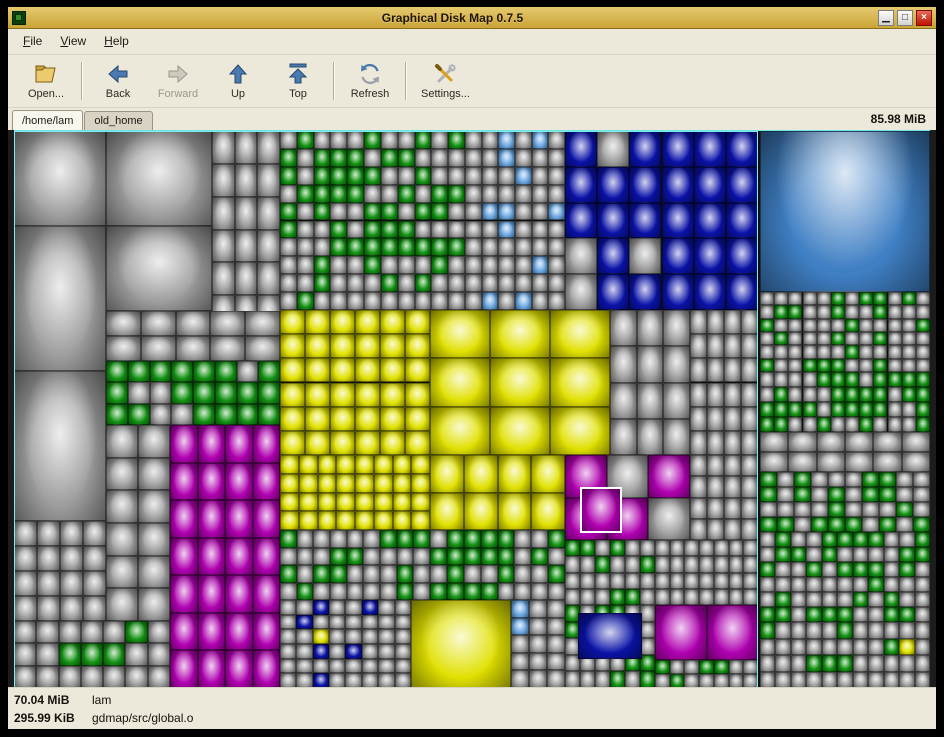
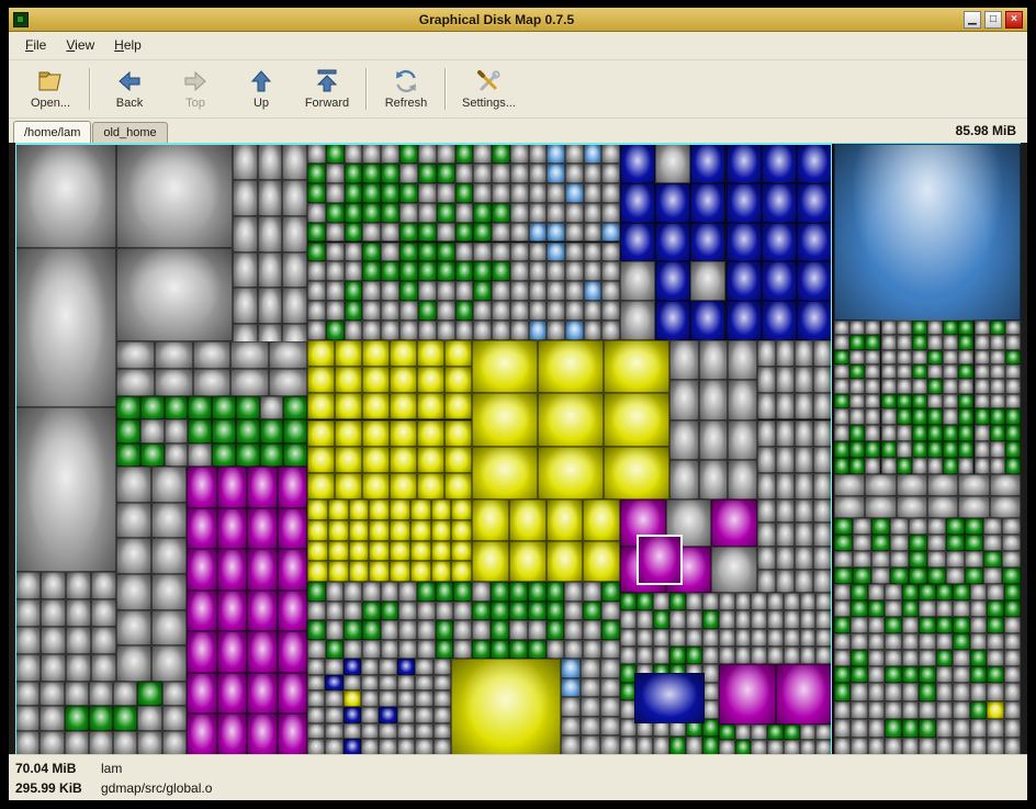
  Graphical Disk Map 0.7.5
  ▁
  □
  ×
  File
  View
  Help
  Open...
  Back
- Forward
+ Top
  Up
- Top
+ Forward
  Refresh
  Settings...
  /home/lam
  old_home
  85.98 MiB
  70.04 MiB
  lam
  295.99 KiB
  gdmap/src/global.o
